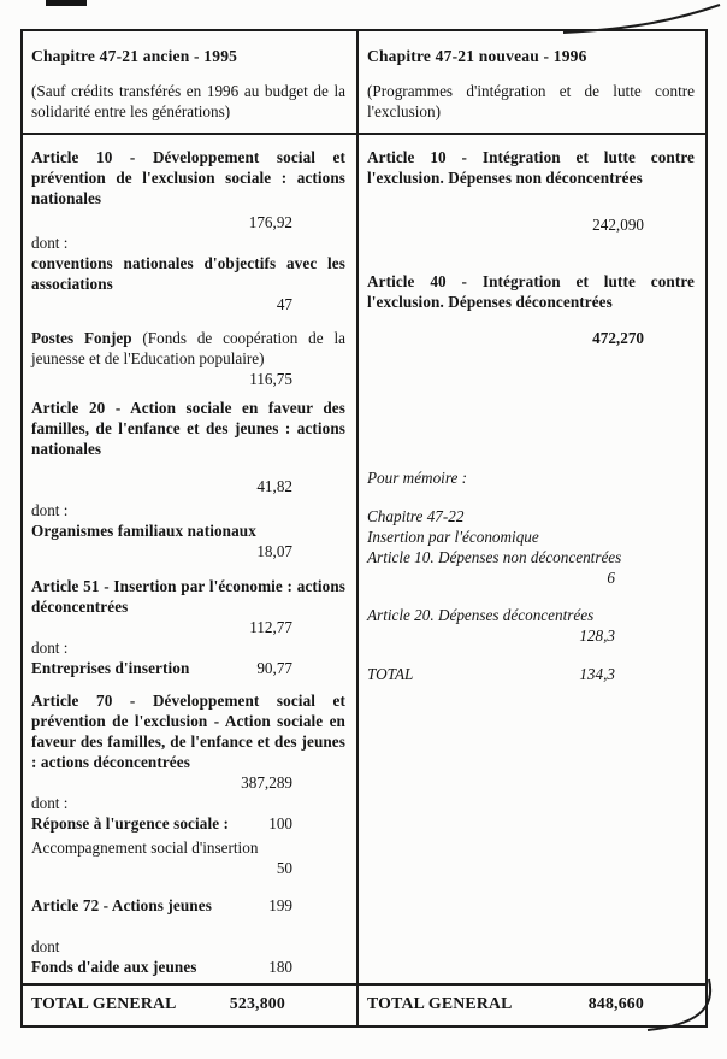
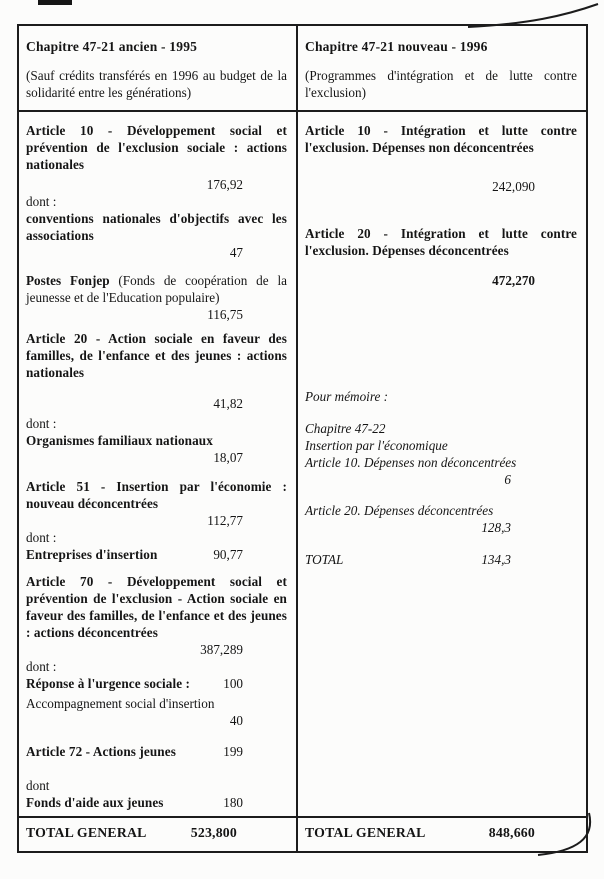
  Chapitre 47-21 ancien - 1995
  (Sauf crédits transférés en 1996 au budget de la solidarité entre les générations)
  Chapitre 47-21 nouveau - 1996
  (Programmes d'intégration et de lutte contre l'exclusion)
  Article 10 - Développement social et prévention de l'exclusion sociale : actions nationales
  176,92
  dont :
  conventions nationales d'objectifs avec les associations
  47
  Postes Fonjep (Fonds de coopération de la jeunesse et de l'Education populaire)
  116,75
  Article 20 - Action sociale en faveur des familles, de l'enfance et des jeunes : actions nationales
  41,82
  dont :
  Organismes familiaux nationaux
  18,07
- Article 51 - Insertion par l'économie : actions déconcentrées
+ Article 51 - Insertion par l'économie : nouveau déconcentrées
  112,77
  dont :
  Entreprises d'insertion
  90,77
  Article 70 - Développement social et prévention de l'exclusion - Action sociale en faveur des familles, de l'enfance et des jeunes : actions déconcentrées
  387,289
  dont :
  Réponse à l'urgence sociale :
  100
  Accompagnement social d'insertion
- 50
+ 40
  Article 72 - Actions jeunes
  199
  dont
  Fonds d'aide aux jeunes
  180
  Article 10 - Intégration et lutte contre l'exclusion. Dépenses non déconcentrées
  242,090
- Article 40 - Intégration et lutte contre l'exclusion. Dépenses déconcentrées
+ Article 20 - Intégration et lutte contre l'exclusion. Dépenses déconcentrées
  472,270
  Pour mémoire :
  Chapitre 47-22
  Insertion par l'économique
  Article 10. Dépenses non déconcentrées
  6
  Article 20. Dépenses déconcentrées
  128,3
  TOTAL
  134,3
  TOTAL GENERAL
  523,800
  TOTAL GENERAL
  848,660
